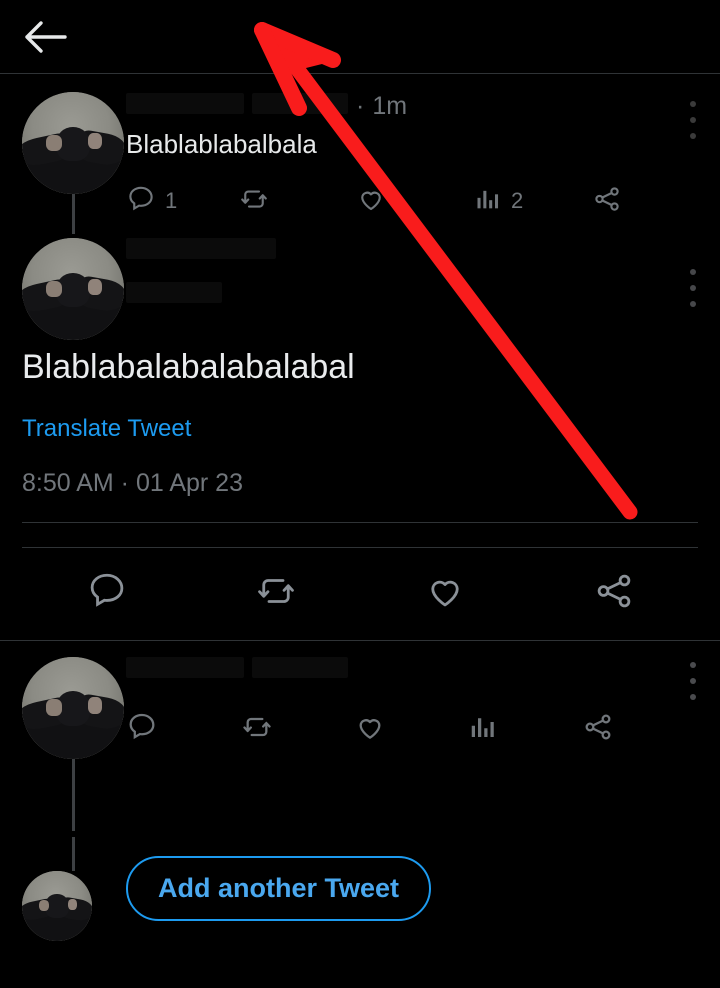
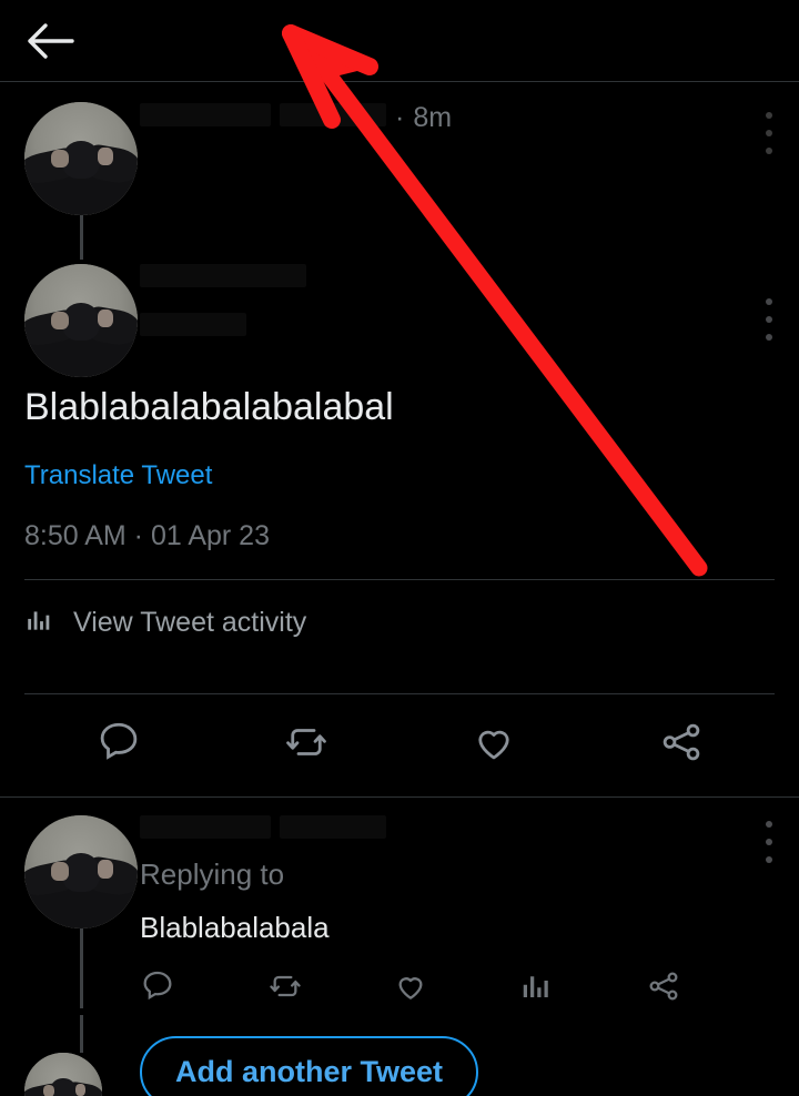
  ·
- 1m
+ 8m
- Blablablabalbala
- 1
- 2
  Blablabalabalabalabal
  Translate Tweet
  8:50 AM · 01 Apr 23
+ View Tweet activity
+ Replying to
+ Blablabalabala
  Add another Tweet
